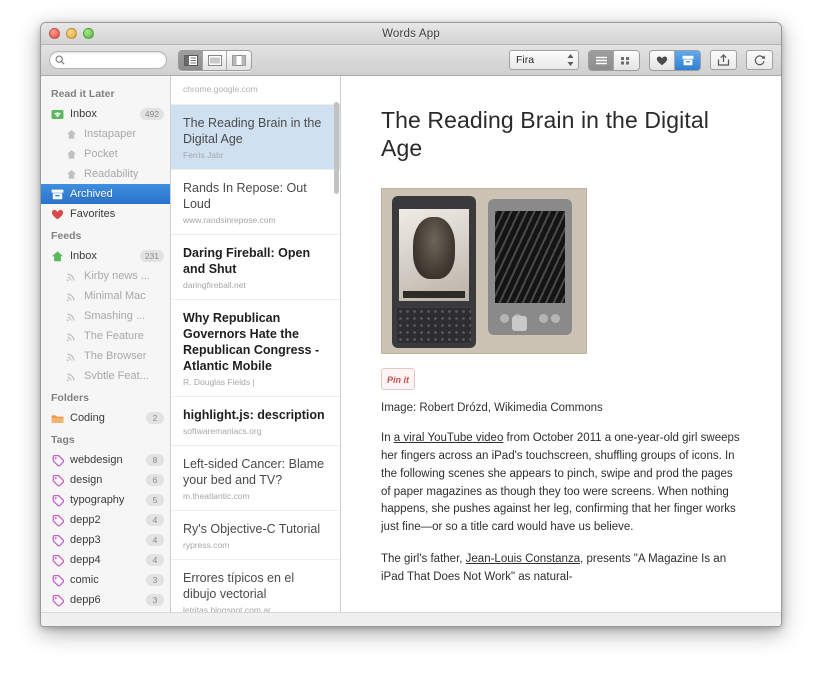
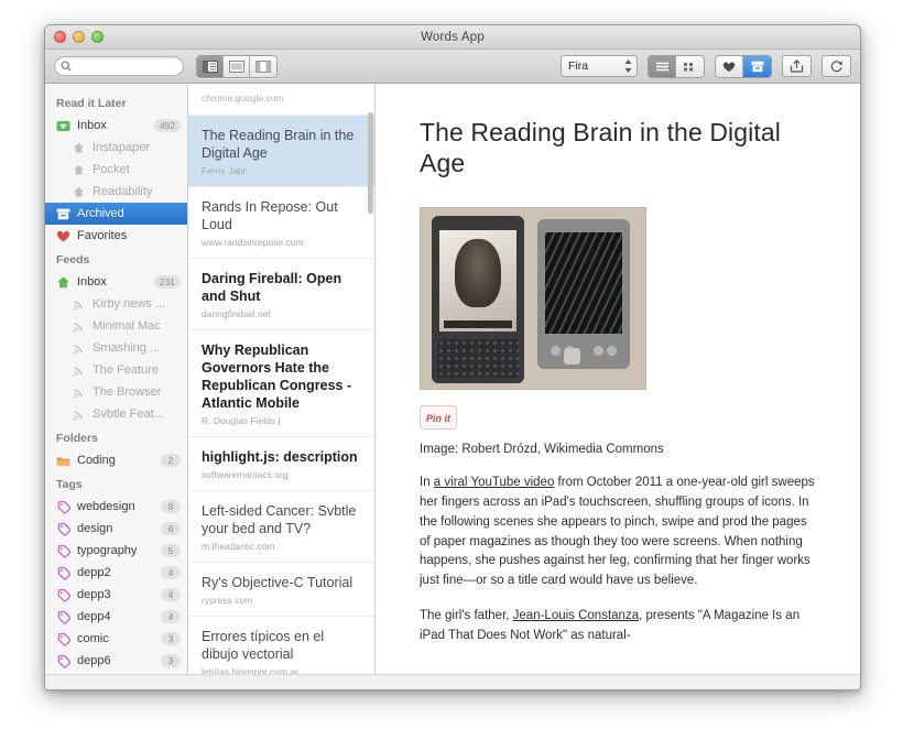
  Words App
  Fira
  Read it Later
  Inbox
  492
  Instapaper
  Pocket
  Readability
  Archived
  Favorites
  Feeds
  Inbox
  231
  Kirby news ...
  Minimal Mac
  Smashing ...
  The Feature
  The Browser
  Svbtle Feat...
  Folders
  Coding
  2
  Tags
  webdesign
  8
  design
  6
  typography
  5
  depp2
  4
  depp3
  4
  depp4
  4
  comic
  3
  depp6
  3
  chrome.google.com
  The Reading Brain in the Digital Age
  Ferris Jabr
  Rands In Repose: Out Loud
  www.randsinrepose.com
  Daring Fireball: Open and Shut
  daringfireball.net
  Why Republican Governors Hate the Republican Congress - Atlantic Mobile
  R. Douglas Fields |
  highlight.js: description
  softwaremaniacs.org
- Left-sided Cancer: Blame your bed and TV?
+ Left-sided Cancer: Svbtle your bed and TV?
  m.theatlantic.com
  Ry's Objective-C Tutorial
  rypress.com
  Errores típicos en el dibujo vectorial
  letritas.blogspot.com.ar
  The Reading Brain in the Digital Age
  Pin it
  Image: Robert Drózd, Wikimedia Commons
  In a viral YouTube video from October 2011 a one-year-old girl sweeps her fingers across an iPad's touchscreen, shuffling groups of icons. In the following scenes she appears to pinch, swipe and prod the pages of paper magazines as though they too were screens. When nothing happens, she pushes against her leg, confirming that her finger works just fine—or so a title card would have us believe.
  The girl's father, Jean-Louis Constanza, presents "A Magazine Is an iPad That Does Not Work" as natural-
